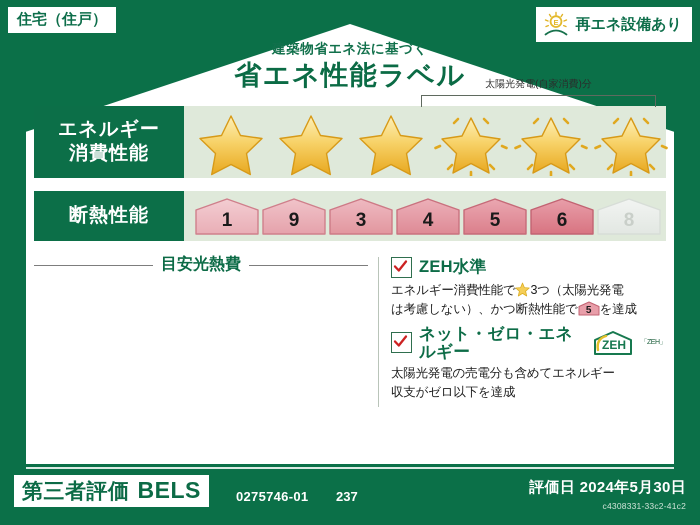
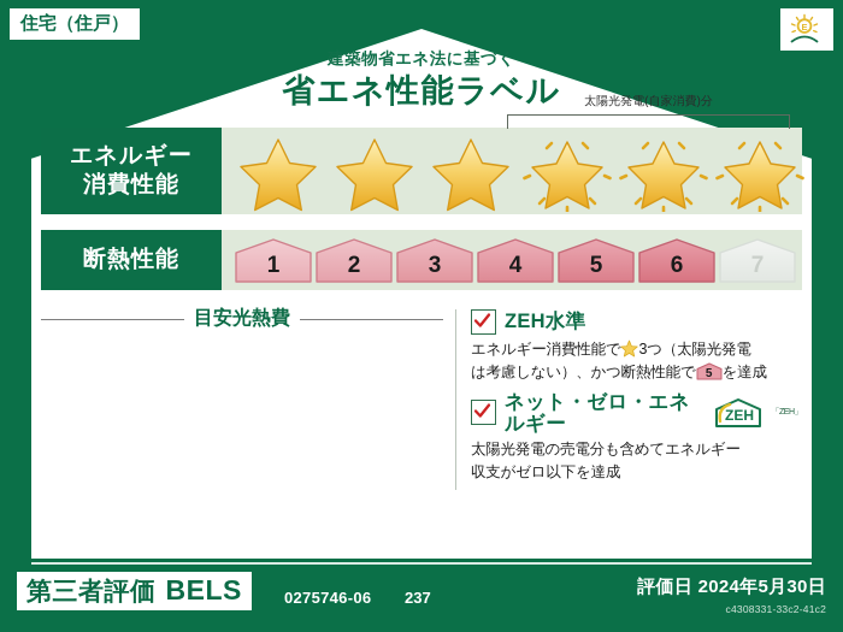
  住宅（住戸）
  E
- 再エネ設備あり
  建築物省エネ法に基づく
  省エネ性能ラベル
  エネルギー
  消費性能
  太陽光発電(自家消費)分
  断熱性能
  1
- 9
+ 2
  3
  4
  5
  6
- 8
+ 7
  目安光熱費
  ZEH水準
  エネルギー消費性能で 3つ（太陽光発電
  は考慮しない）、かつ断熱性能で
  5
  を達成
  ネット・ゼロ・エネルギー
  ZEH
  太陽光発電の売電分も含めてエネルギー
  収支がゼロ以下を達成
  第三者評価
  BELS
- 0275746-01
+ 0275746-06
  237
  評価日 2024年5月30日
  c4308331-33c2-41c2
